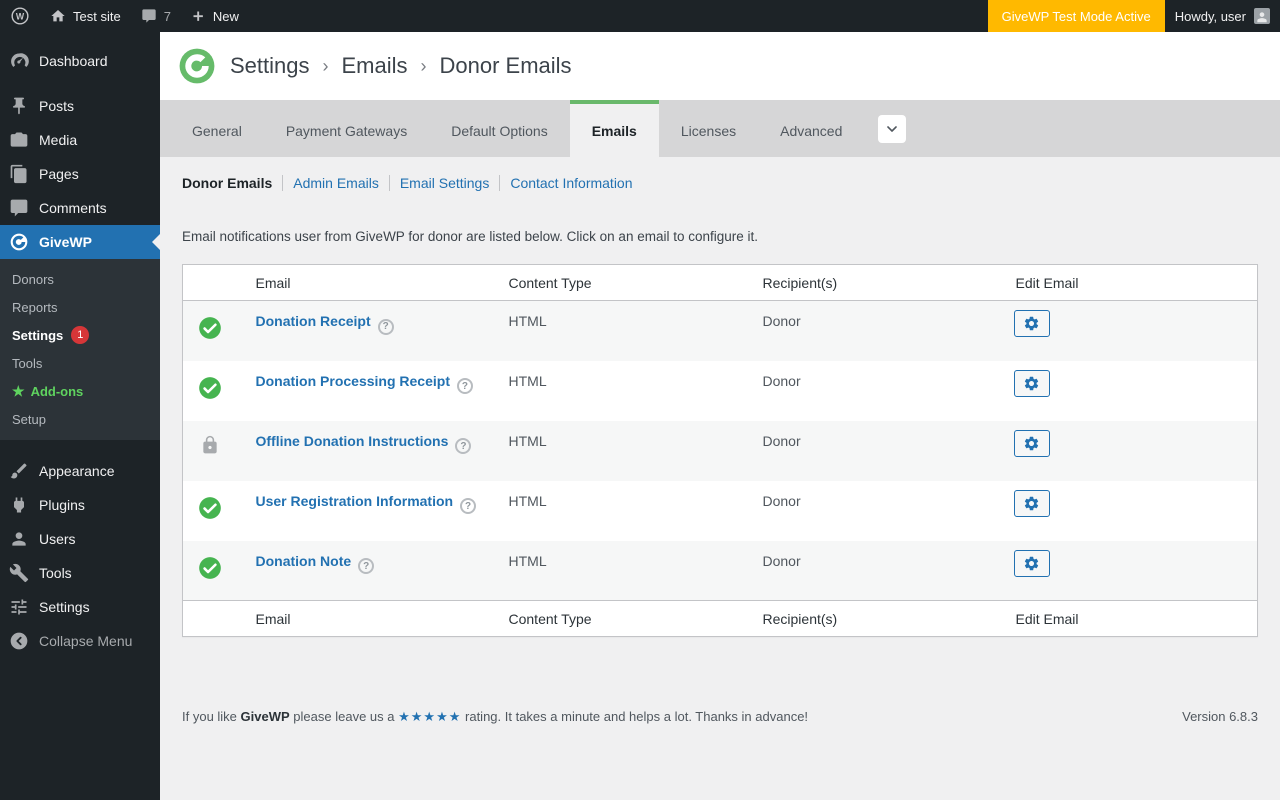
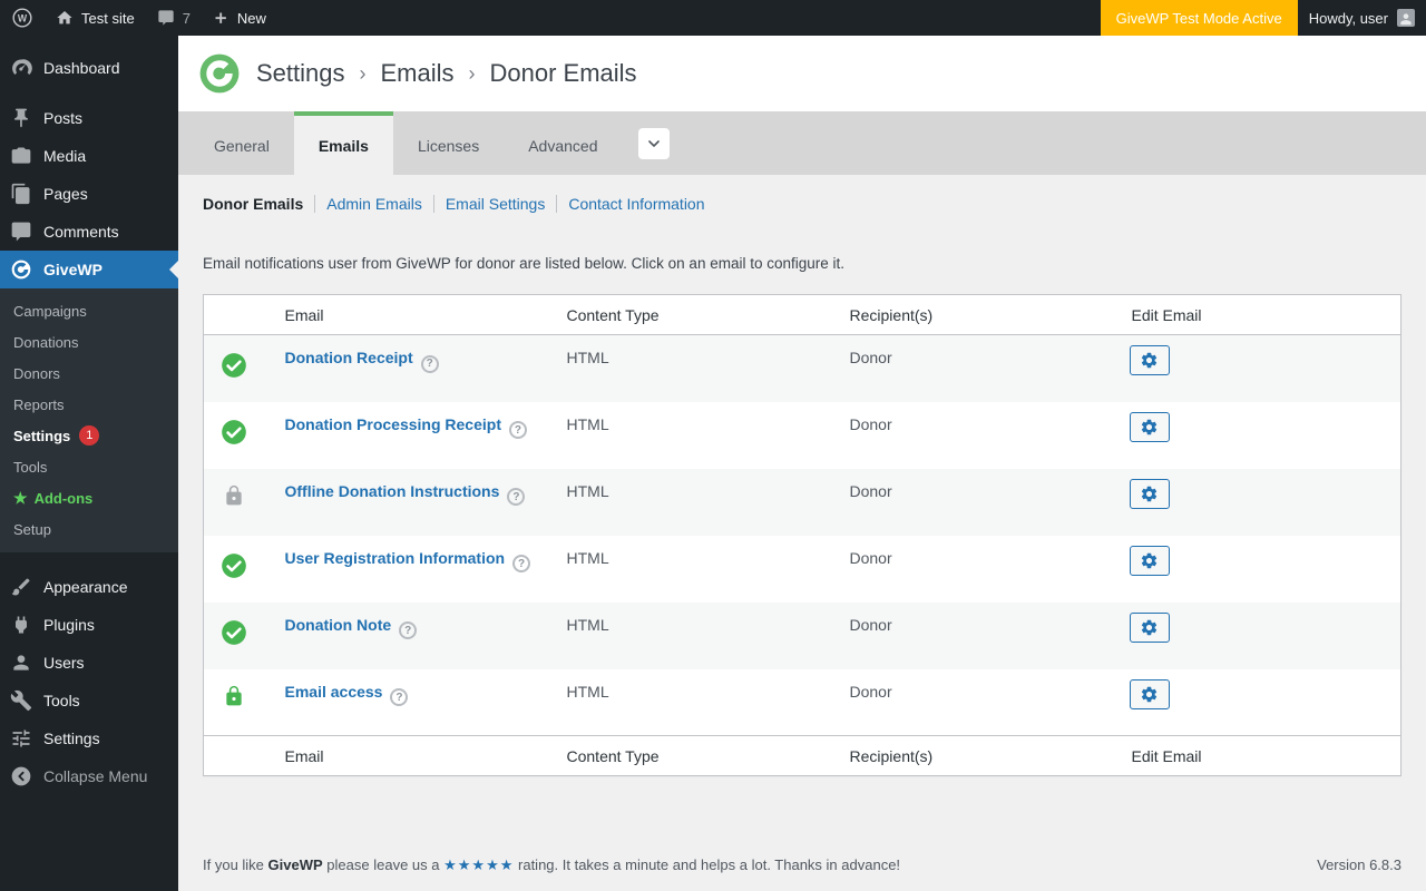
  W
  Test site
  7
  New
  GiveWP Test Mode Active
  Howdy, user
  Dashboard
  Posts
  Media
  Pages
  Comments
  GiveWP
+ Campaigns
+ Donations
  Donors
  Reports
  Settings
  1
  Tools
  ★
  Add-ons
  Setup
  Appearance
  Plugins
  Users
  Tools
  Settings
  Collapse Menu
  Settings
  ›
  Emails
  ›
  Donor Emails
  General
- Payment Gateways
- Default Options
  Emails
  Licenses
  Advanced
  Donor Emails
  Admin Emails
  Email Settings
  Contact Information
  Email notifications user from GiveWP for donor are listed below. Click on an email to configure it.
  	Email	Content Type	Recipient(s)	Edit Email
  	Donation Receipt ?	HTML	Donor
  	Donation Processing Receipt ?	HTML	Donor
  	Offline Donation Instructions ?	HTML	Donor
  	User Registration Information ?	HTML	Donor
  	Donation Note ?	HTML	Donor
+ 	Email access ?	HTML	Donor
  	Email	Content Type	Recipient(s)	Edit Email
  If you like GiveWP please leave us a ★★★★★ rating. It takes a minute and helps a lot. Thanks in advance!
  Version 6.8.3
